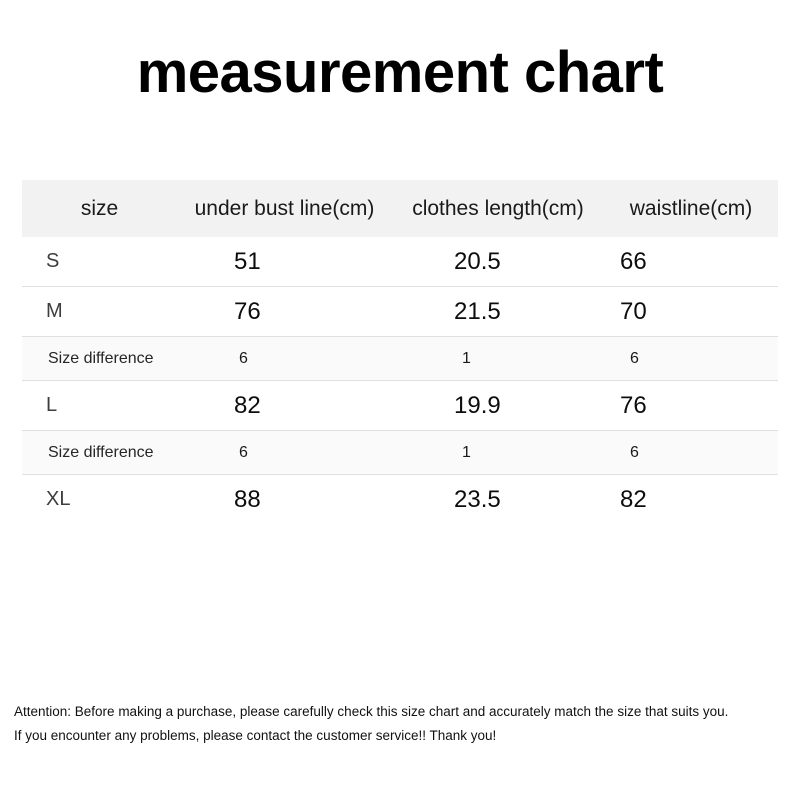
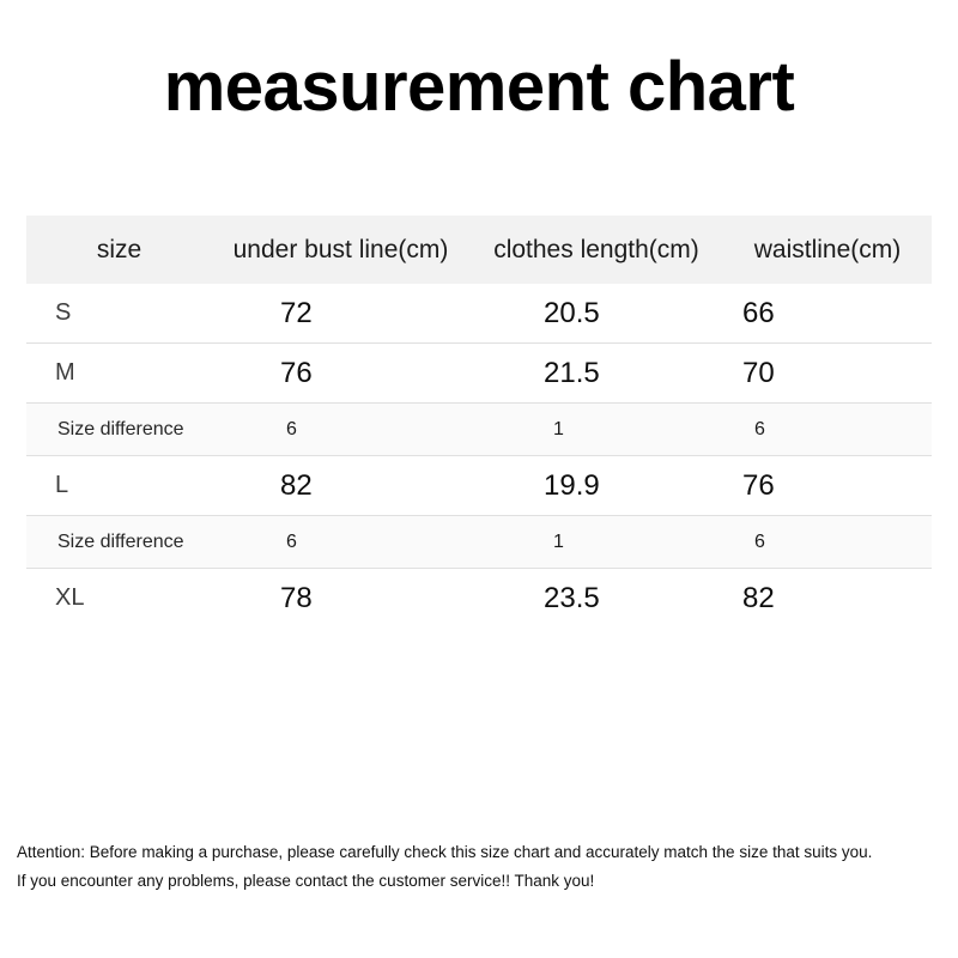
  measurement chart
  size	under bust line(cm)	clothes length(cm)	waistline(cm)
- S	51	20.5	66
+ S	72	20.5	66
  M	76	21.5	70
  Size difference	6	1	6
  L	82	19.9	76
  Size difference	6	1	6
- XL	88	23.5	82
+ XL	78	23.5	82
  Attention: Before making a purchase, please carefully check this size chart and accurately match the size that suits you.
  If you encounter any problems, please contact the customer service!! Thank you!
